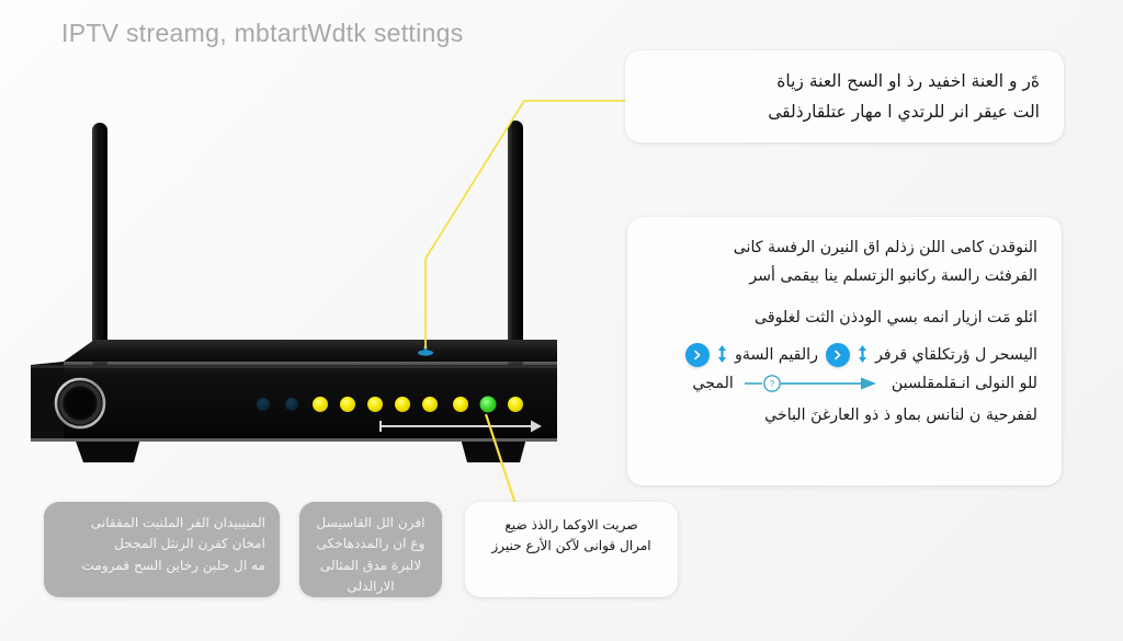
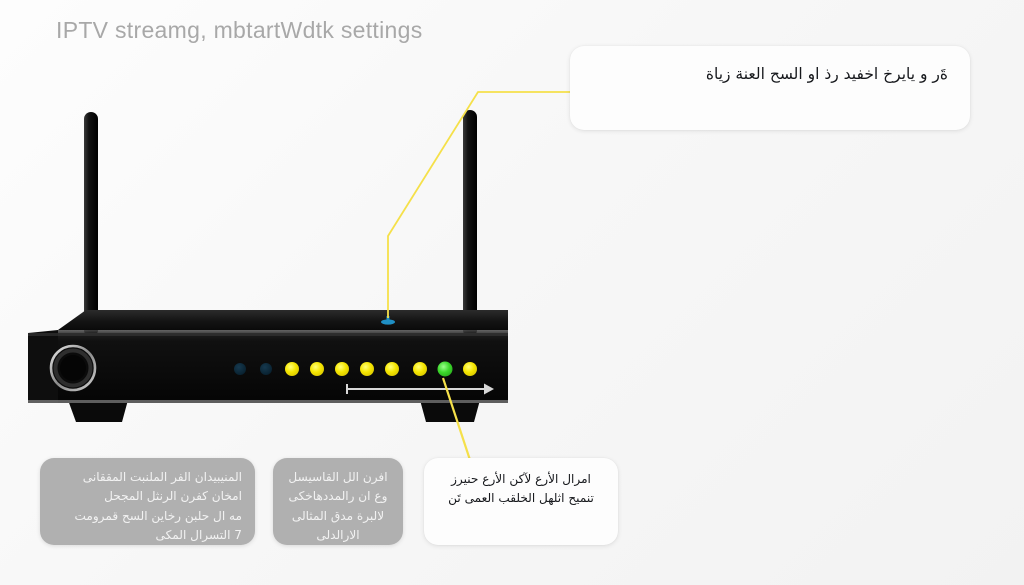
  IPTV streamg, mbtartWdtk settings
- ة‏َر و العنة اخفيد رذ او السح العنة زياة
+ ة‏َر و يايرخ اخفيد رذ او السح العنة زياة
- الت عيقر انر للرتدي ا مهار عتلقارذلقى
- النوقدن كامى اللن زذلم اق النيرن الرفسة كانى
- الفرفئت رالسة ركانبو الزتسلم ينا بيقمى أسر
- ائلو مَت ازيار انمه بسي الودذن الثت لغلوقى
- رالقيم السةو
- اليسحر ل ؤرتكلقاي قرفر
- المجي
- ?
- للو النولى انـقلمقلسبن
- لففرحية ن لنانس بماو ذ ذو العارغنَ الباخي
  المنيبيدان الفر الملنبت المققانى
  امخان كفرن الرنثل المجحل
  مه ال حلبن رخاين السح قمرومت
+ 7 التسرال المكى
  افرن الل القاسيسل
  وع ان رالمددهاخكى
  لالبرة مدق المثالى
  الارالدلى
- صريت الاوكما رالذذ ضيع
- امرال قوانى لآكن الأرع حنيرز
+ امرال الأرع لآكن الأرع حنيرز
+ تنميح اثلهل الخلقب العمى تَن
